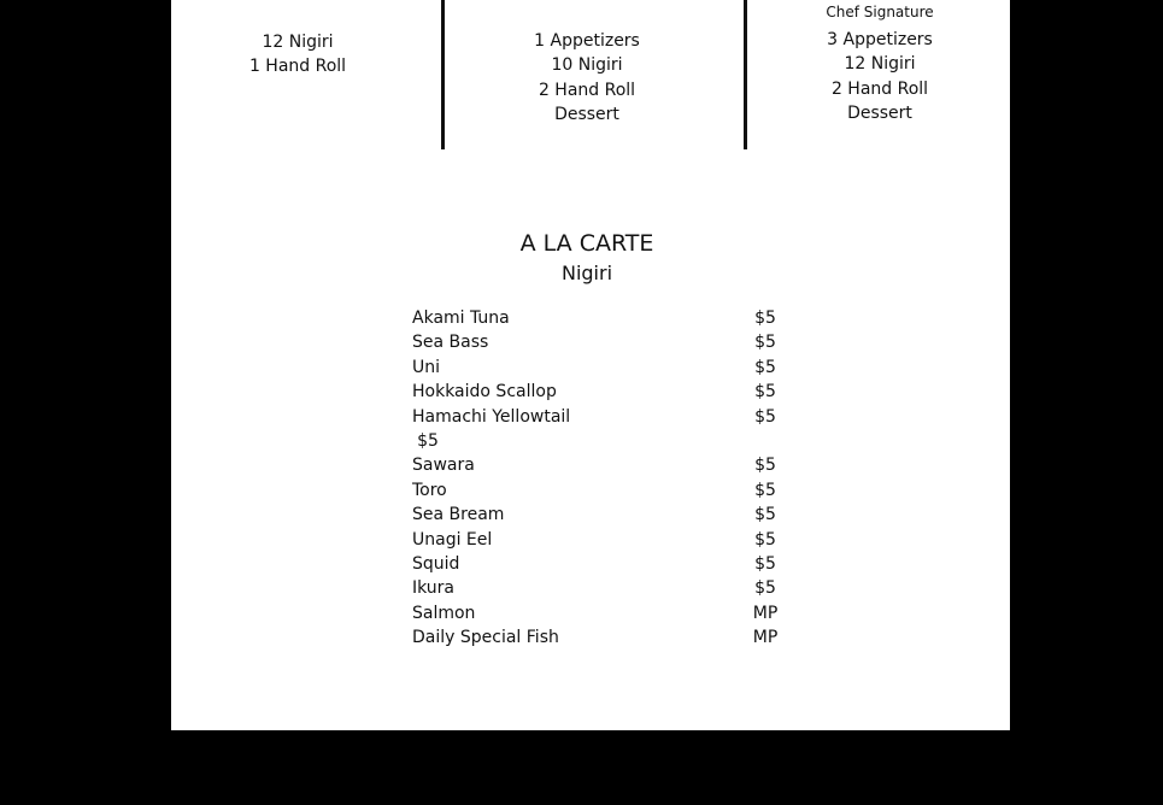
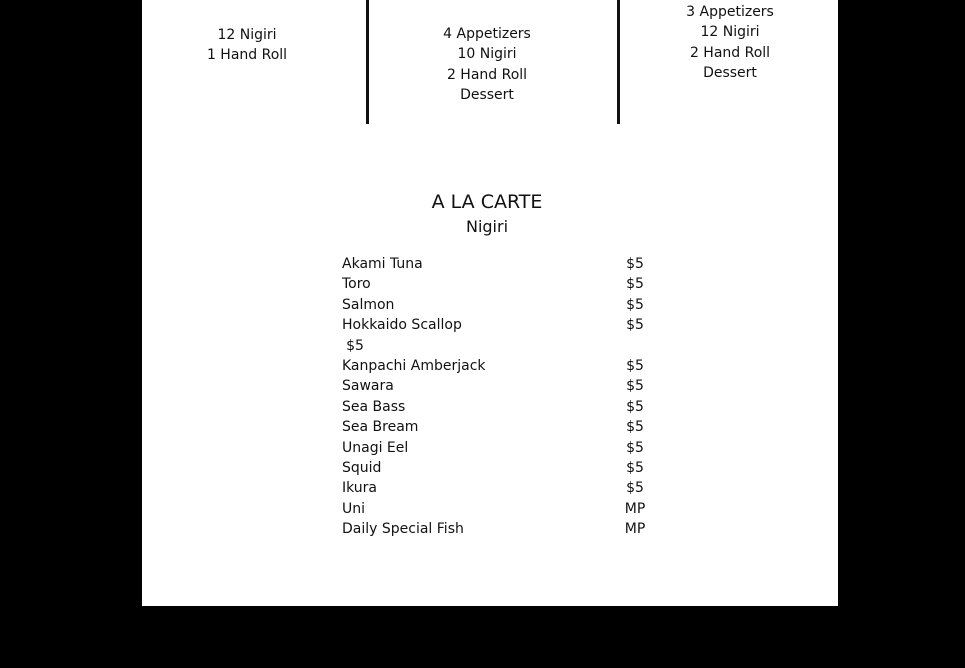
  12 Nigiri
  1 Hand Roll
- 1 Appetizers
+ 4 Appetizers
  10 Nigiri
  2 Hand Roll
  Dessert
- Chef Signature
  3 Appetizers
  12 Nigiri
  2 Hand Roll
  Dessert
  A LA CARTE
  Nigiri
  Akami Tuna
  $5
- Sea Bass
+ Toro
  $5
- Uni
+ Salmon
  $5
  Hokkaido Scallop
  $5
- Hamachi Yellowtail
  $5
+ Kanpachi Amberjack
  $5
  Sawara
  $5
- Toro
+ Sea Bass
  $5
  Sea Bream
  $5
  Unagi Eel
  $5
  Squid
  $5
  Ikura
  $5
- Salmon
+ Uni
  MP
  Daily Special Fish
  MP
